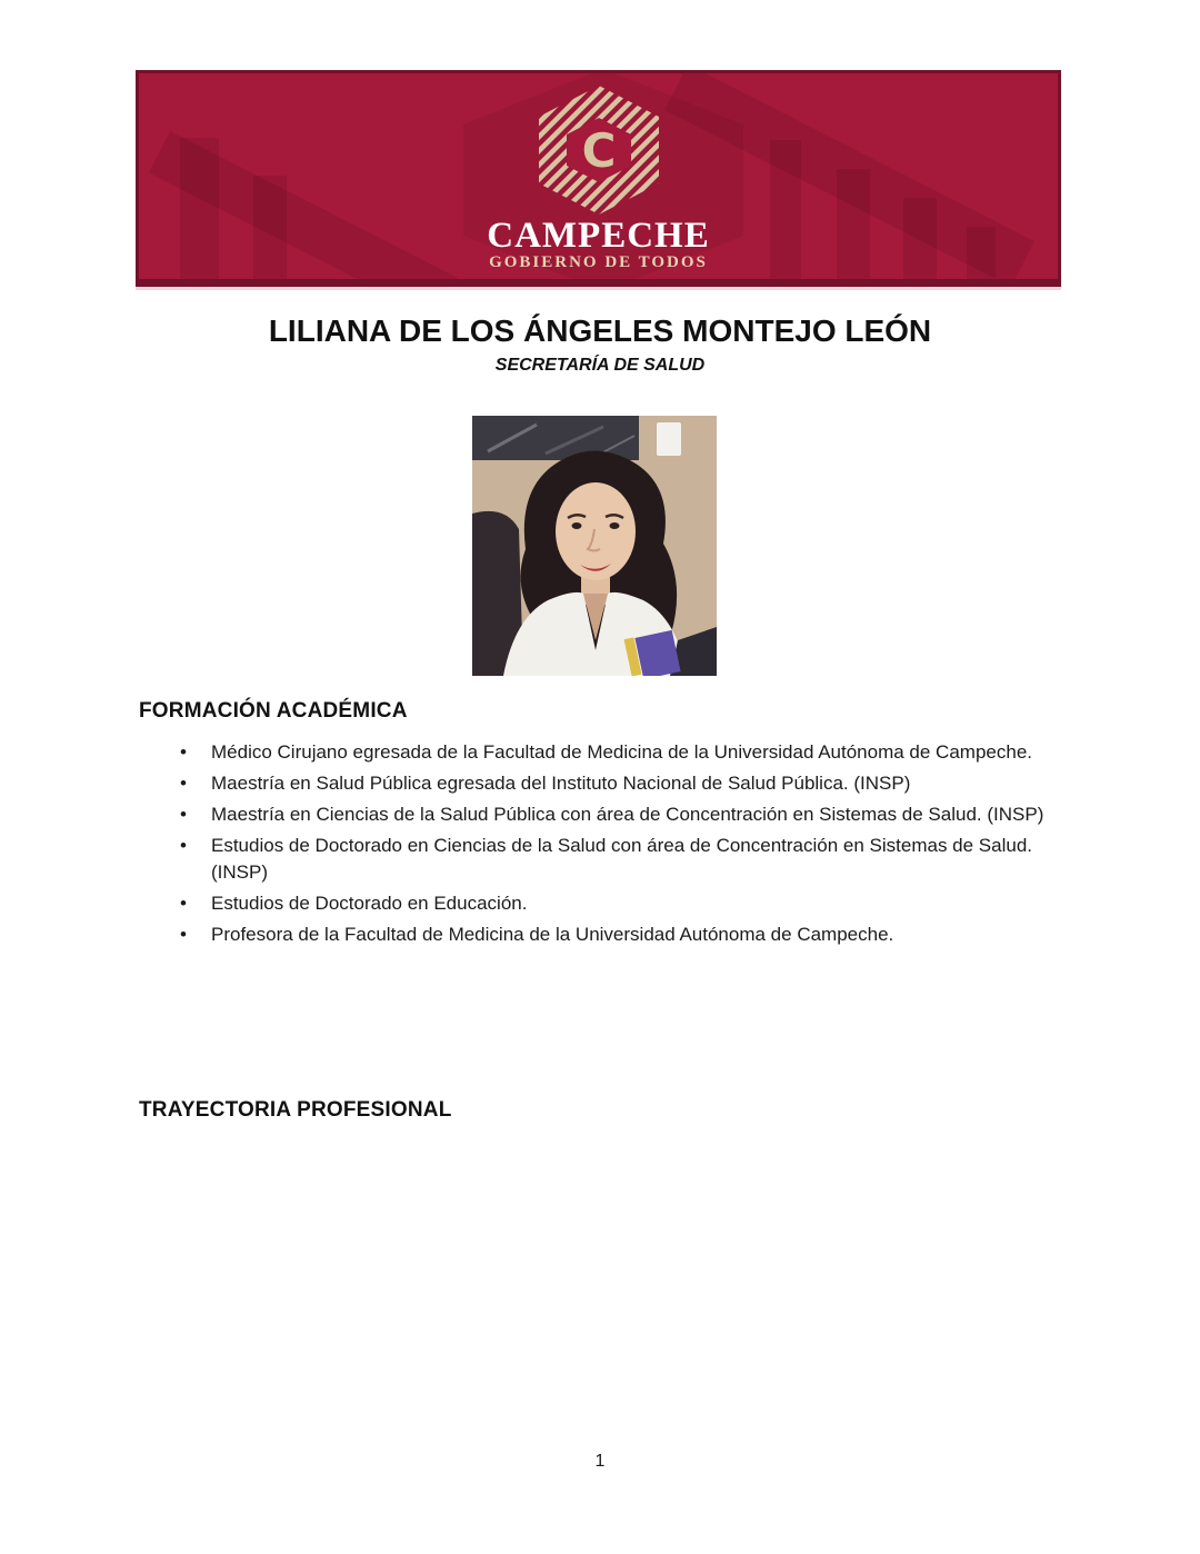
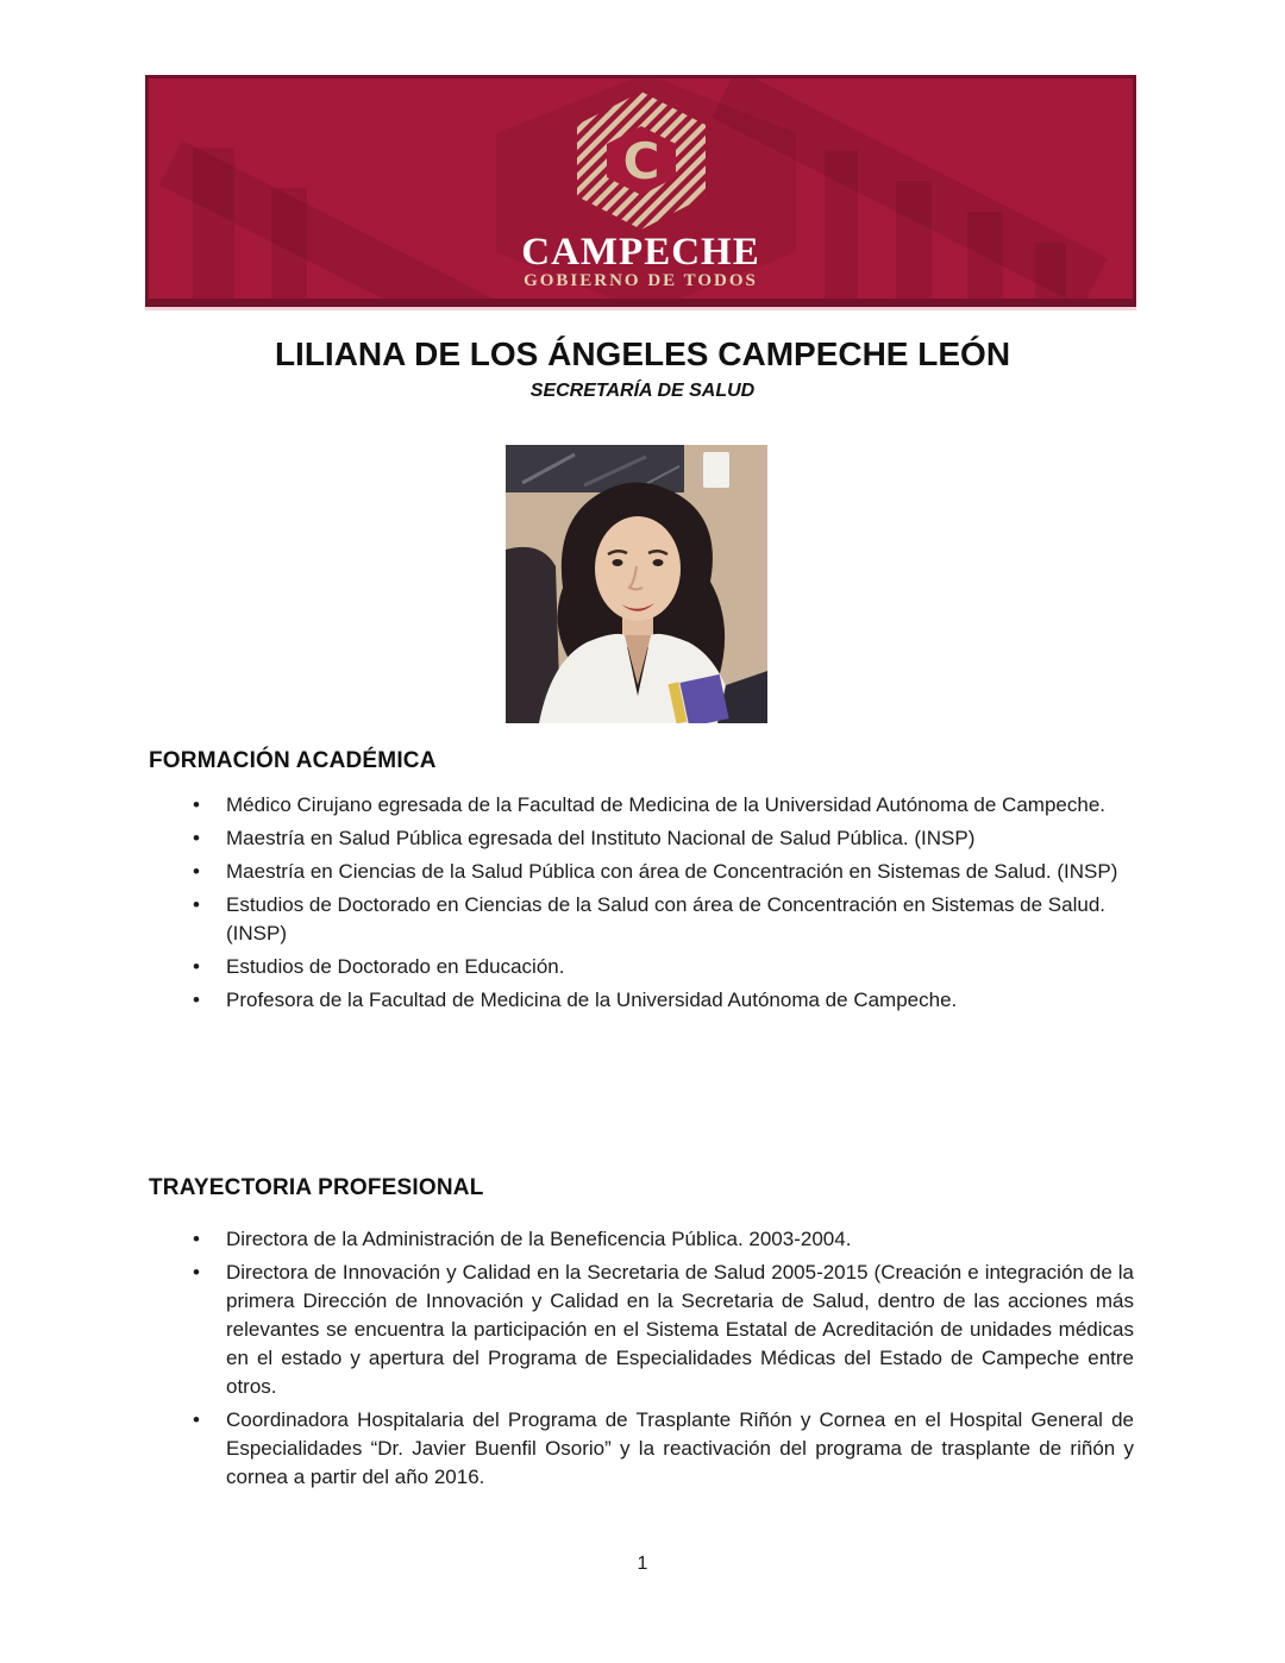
  C
  CAMPECHE
  GOBIERNO DE TODOS
- LILIANA DE LOS ÁNGELES MONTEJO LEÓN
+ LILIANA DE LOS ÁNGELES CAMPECHE LEÓN
  SECRETARÍA DE SALUD
  FORMACIÓN ACADÉMICA
  Médico Cirujano egresada de la Facultad de Medicina de la Universidad Autónoma de Campeche.
  Maestría en Salud Pública egresada del Instituto Nacional de Salud Pública. (INSP)
  Maestría en Ciencias de la Salud Pública con área de Concentración en Sistemas de Salud. (INSP)
  Estudios de Doctorado en Ciencias de la Salud con área de Concentración en Sistemas de Salud. (INSP)
  Estudios de Doctorado en Educación.
  Profesora de la Facultad de Medicina de la Universidad Autónoma de Campeche.
  TRAYECTORIA PROFESIONAL
+ Directora de la Administración de la Beneficencia Pública. 2003-2004.
+ Directora de Innovación y Calidad en la Secretaria de Salud 2005-2015 (Creación e integración de la primera Dirección de Innovación y Calidad en la Secretaria de Salud, dentro de las acciones más relevantes se encuentra la participación en el Sistema Estatal de Acreditación de unidades médicas en el estado y apertura del Programa de Especialidades Médicas del Estado de Campeche entre otros.
+ Coordinadora Hospitalaria del Programa de Trasplante Riñón y Cornea en el Hospital General de Especialidades “Dr. Javier Buenfil Osorio” y la reactivación del programa de trasplante de riñón y cornea a partir del año 2016.
  1
